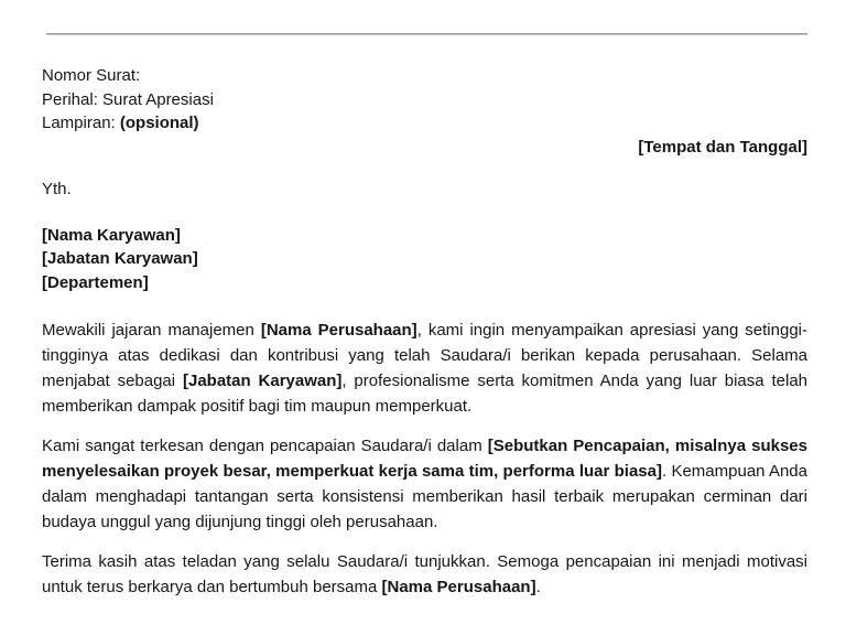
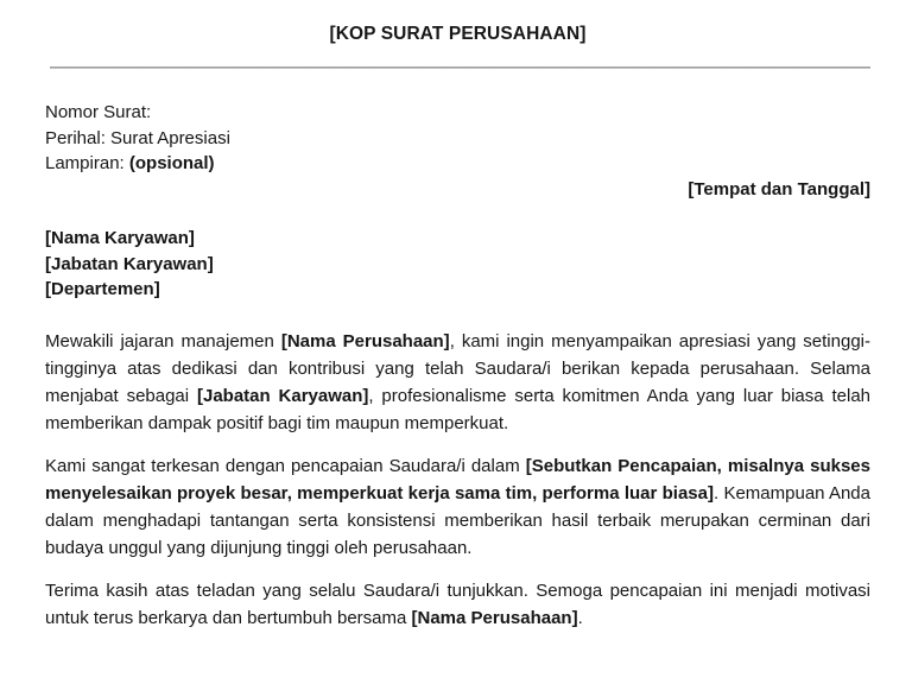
+ [KOP SURAT PERUSAHAAN]
  Nomor Surat:
  Perihal: Surat Apresiasi
  Lampiran: (opsional)
  [Tempat dan Tanggal]
- Yth.
  [Nama Karyawan]
  [Jabatan Karyawan]
  [Departemen]
  Mewakili jajaran manajemen [Nama Perusahaan], kami ingin menyampaikan apresiasi yang setinggi-tingginya atas dedikasi dan kontribusi yang telah Saudara/i berikan kepada perusahaan. Selama menjabat sebagai [Jabatan Karyawan], profesionalisme serta komitmen Anda yang luar biasa telah memberikan dampak positif bagi tim maupun memperkuat.
  Kami sangat terkesan dengan pencapaian Saudara/i dalam [Sebutkan Pencapaian, misalnya sukses menyelesaikan proyek besar, memperkuat kerja sama tim, performa luar biasa]. Kemampuan Anda dalam menghadapi tantangan serta konsistensi memberikan hasil terbaik merupakan cerminan dari budaya unggul yang dijunjung tinggi oleh perusahaan.
  Terima kasih atas teladan yang selalu Saudara/i tunjukkan. Semoga pencapaian ini menjadi motivasi untuk terus berkarya dan bertumbuh bersama [Nama Perusahaan].
